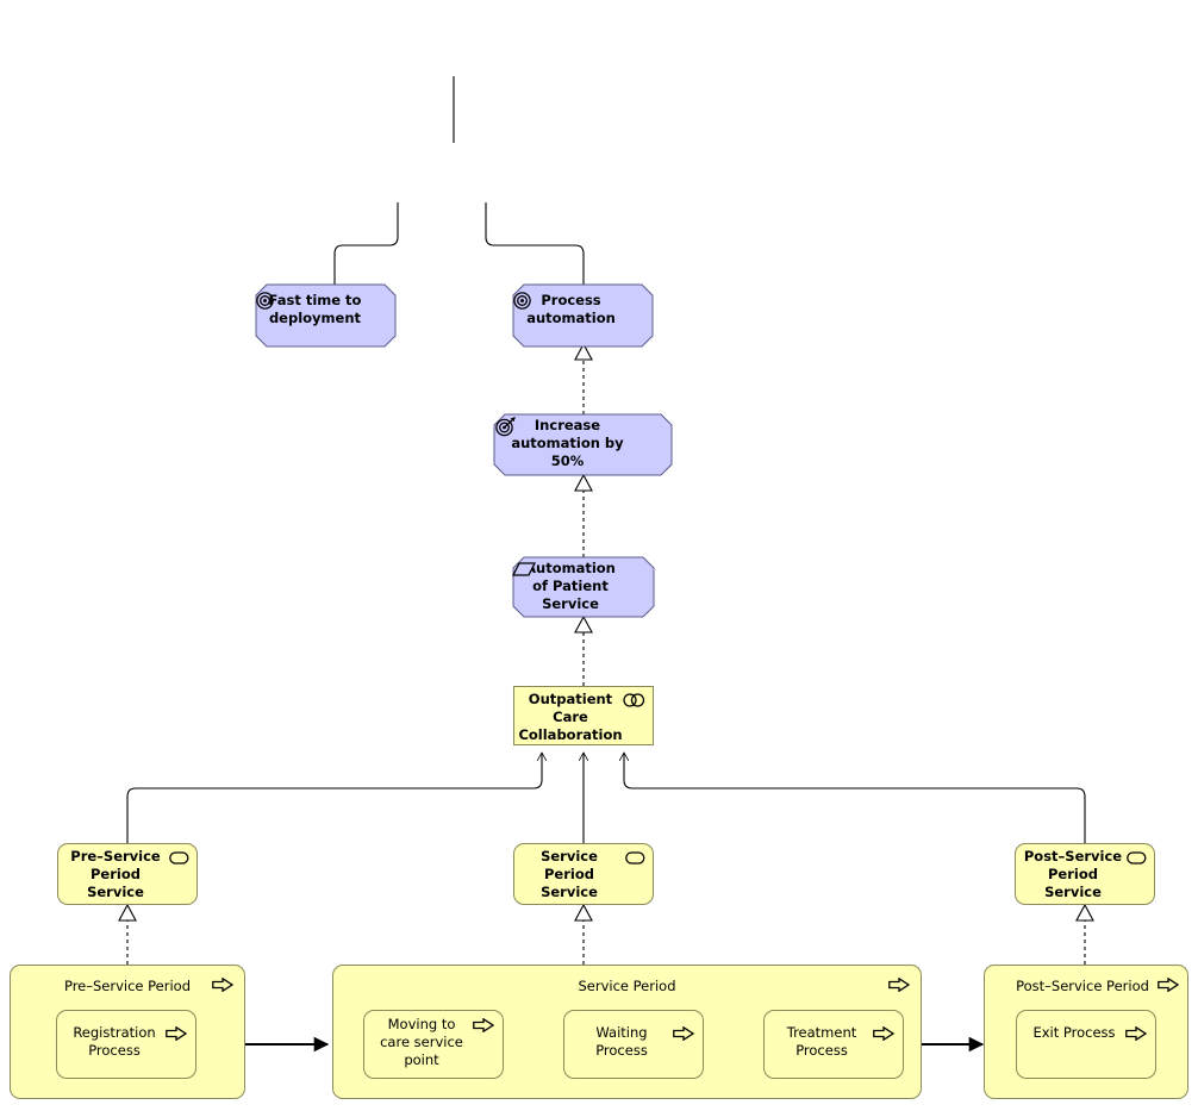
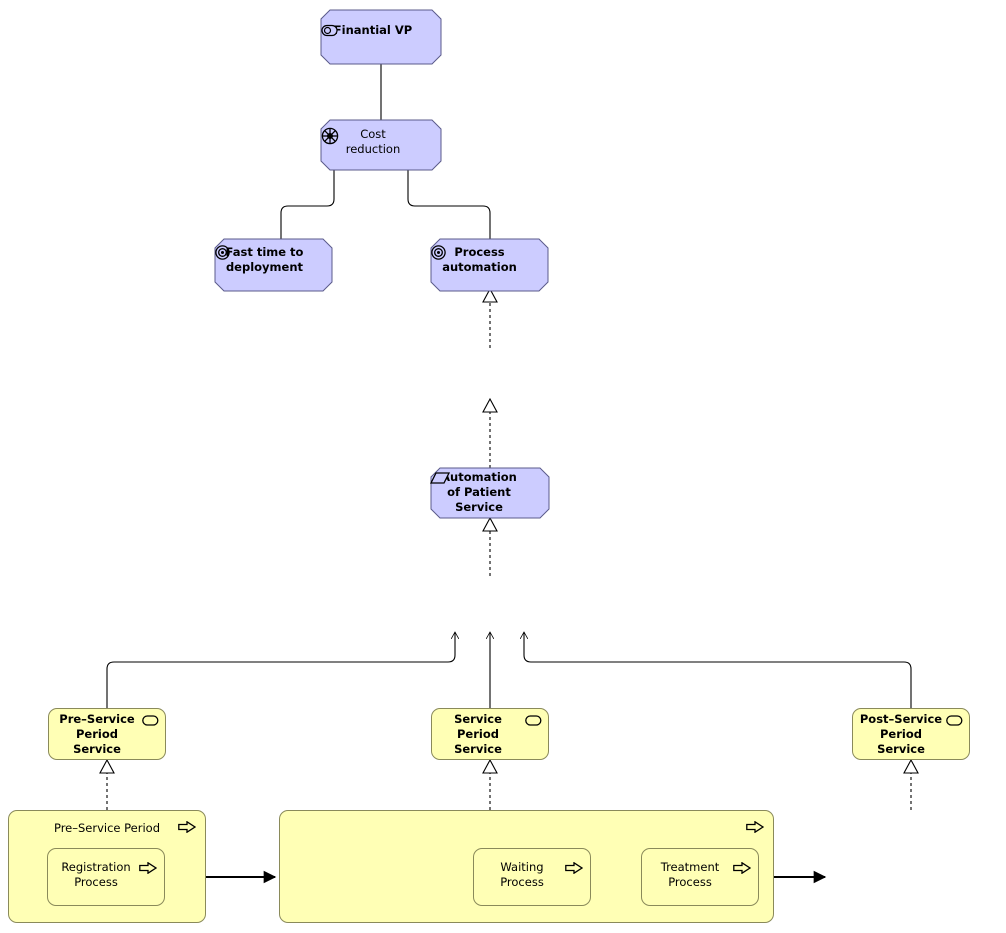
+ Finantial VP
+ Cost
+ reduction
  ast time to
  deployment
  Process
  automation
- Increase
- automation by
- 50%
  utomation
  of Patient
  Service
- Outpatient
- Care
- Collaboration
  Pre–Service
  Period
  Service
  Service
  Period
  Service
  Post–Service
  Period
  Service
  Pre–Service Period
  Registration
  Process
- Service Period
- Moving to
- care service
- point
  Waiting
  Process
  Treatment
  Process
- Post–Service Period
- Exit Process
